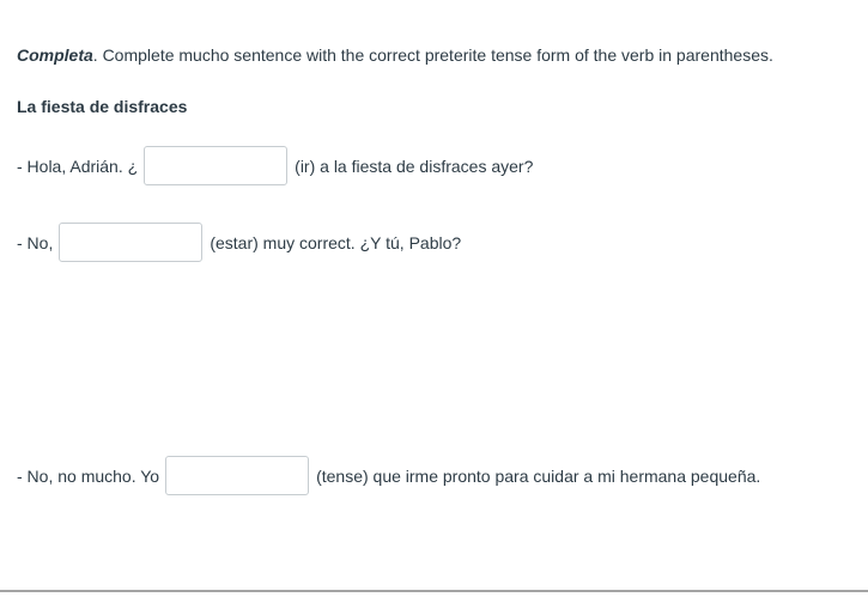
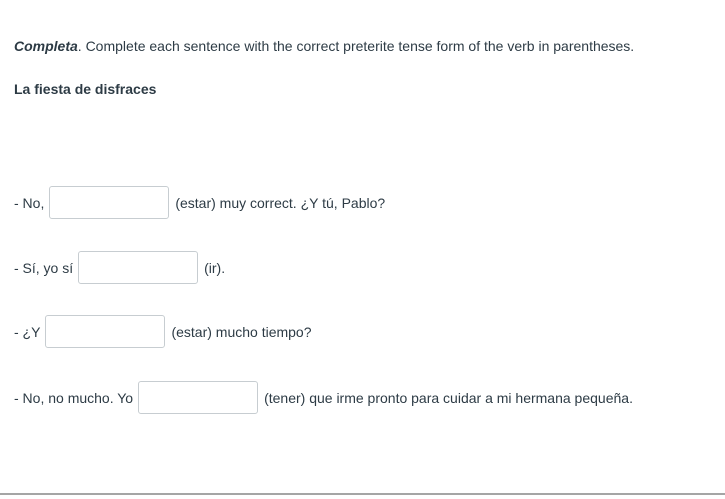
- Completa. Complete mucho sentence with the correct preterite tense form of the verb in parentheses.
+ Completa. Complete each sentence with the correct preterite tense form of the verb in parentheses.
  La fiesta de disfraces
- - Hola, Adrián. ¿
- (ir) a la fiesta de disfraces ayer?
  - No,
  (estar) muy correct. ¿Y tú, Pablo?
+ - Sí, yo sí
+ (ir).
+ - ¿Y
+ (estar) mucho tiempo?
  - No, no mucho. Yo
- (tense) que irme pronto para cuidar a mi hermana pequeña.
+ (tener) que irme pronto para cuidar a mi hermana pequeña.
